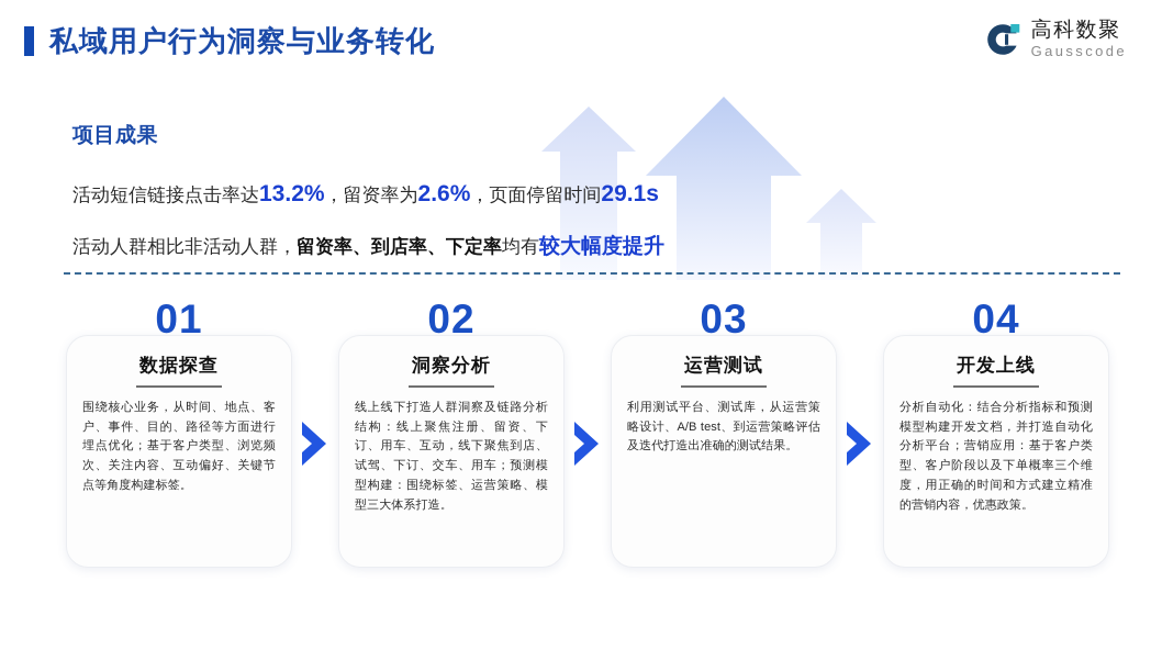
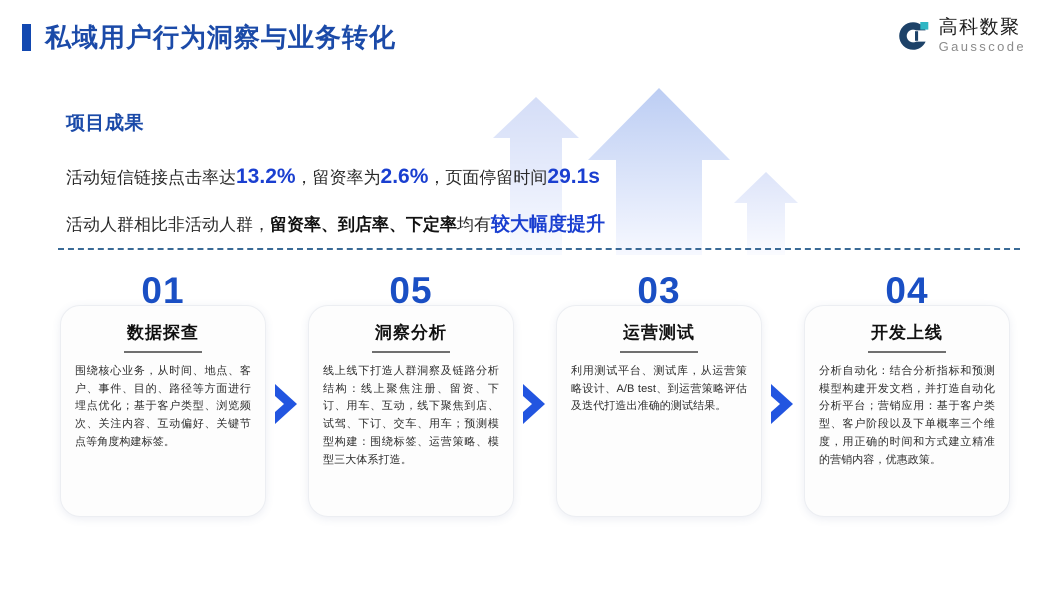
  私域用户行为洞察与业务转化
  高科数聚
  Gausscode
  项目成果
  活动短信链接点击率达13.2%，留资率为2.6%，页面停留时间29.1s
  活动人群相比非活动人群，留资率、到店率、下定率均有较大幅度提升
  01
  数据探查
  围绕核心业务，从时间、地点、客户、事件、目的、路径等方面进行埋点优化；基于客户类型、浏览频次、关注内容、互动偏好、关键节点等角度构建标签。
- 02
+ 05
  洞察分析
  线上线下打造人群洞察及链路分析结构：线上聚焦注册、留资、下订、用车、互动，线下聚焦到店、试驾、下订、交车、用车；预测模型构建：围绕标签、运营策略、模型三大体系打造。
  03
  运营测试
  利用测试平台、测试库，从运营策略设计、A/B test、到运营策略评估及迭代打造出准确的测试结果。
  04
  开发上线
  分析自动化：结合分析指标和预测模型构建开发文档，并打造自动化分析平台；营销应用：基于客户类型、客户阶段以及下单概率三个维度，用正确的时间和方式建立精准的营销内容，优惠政策。
